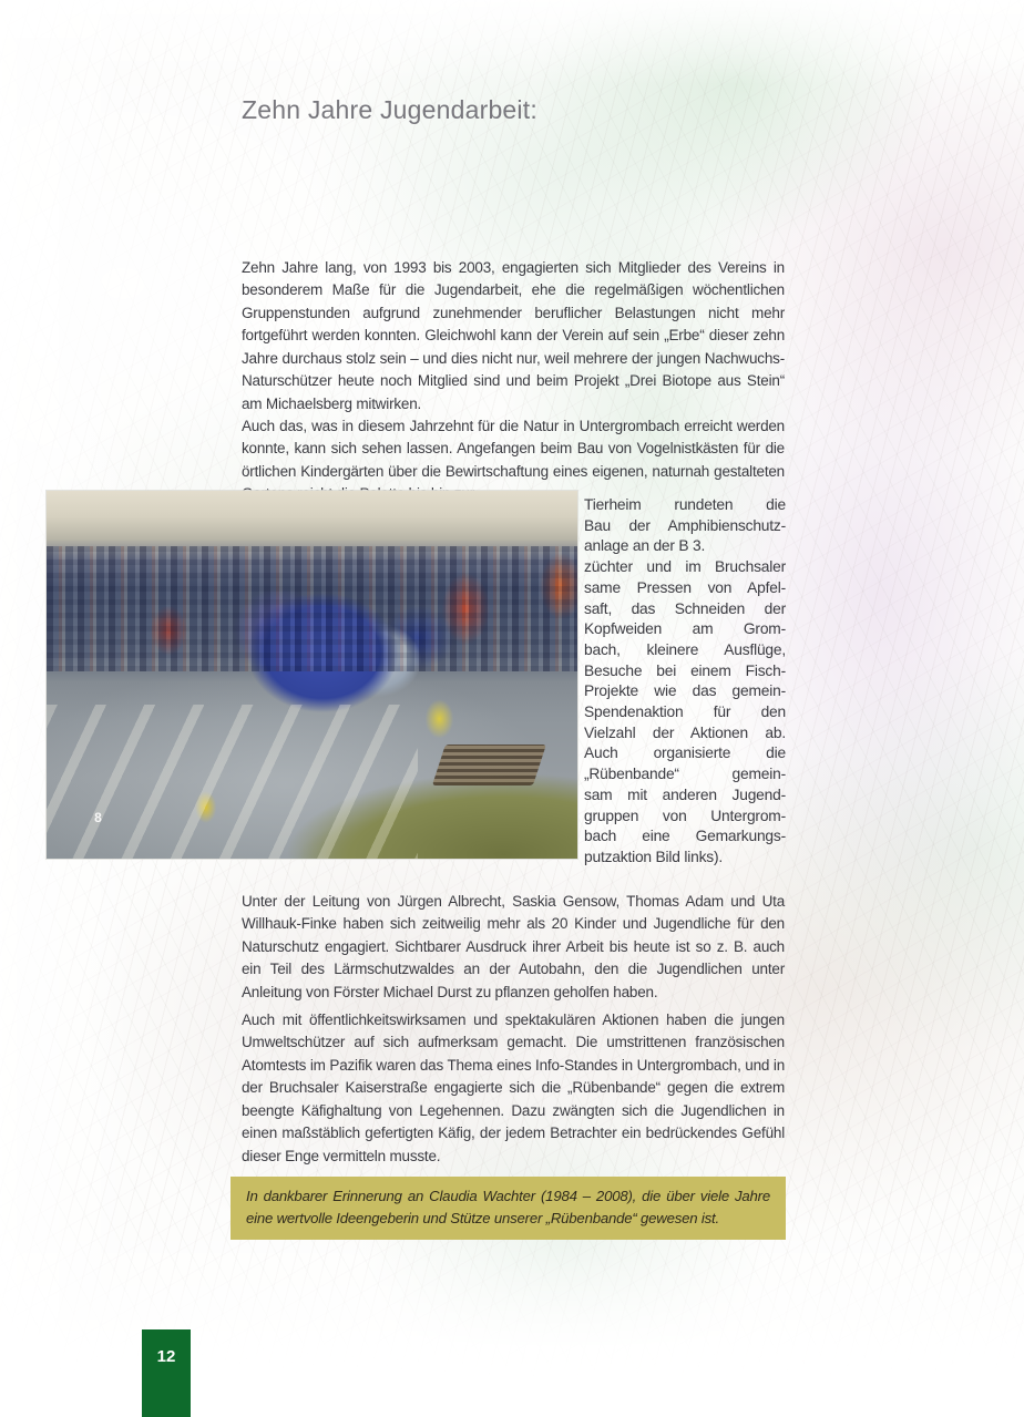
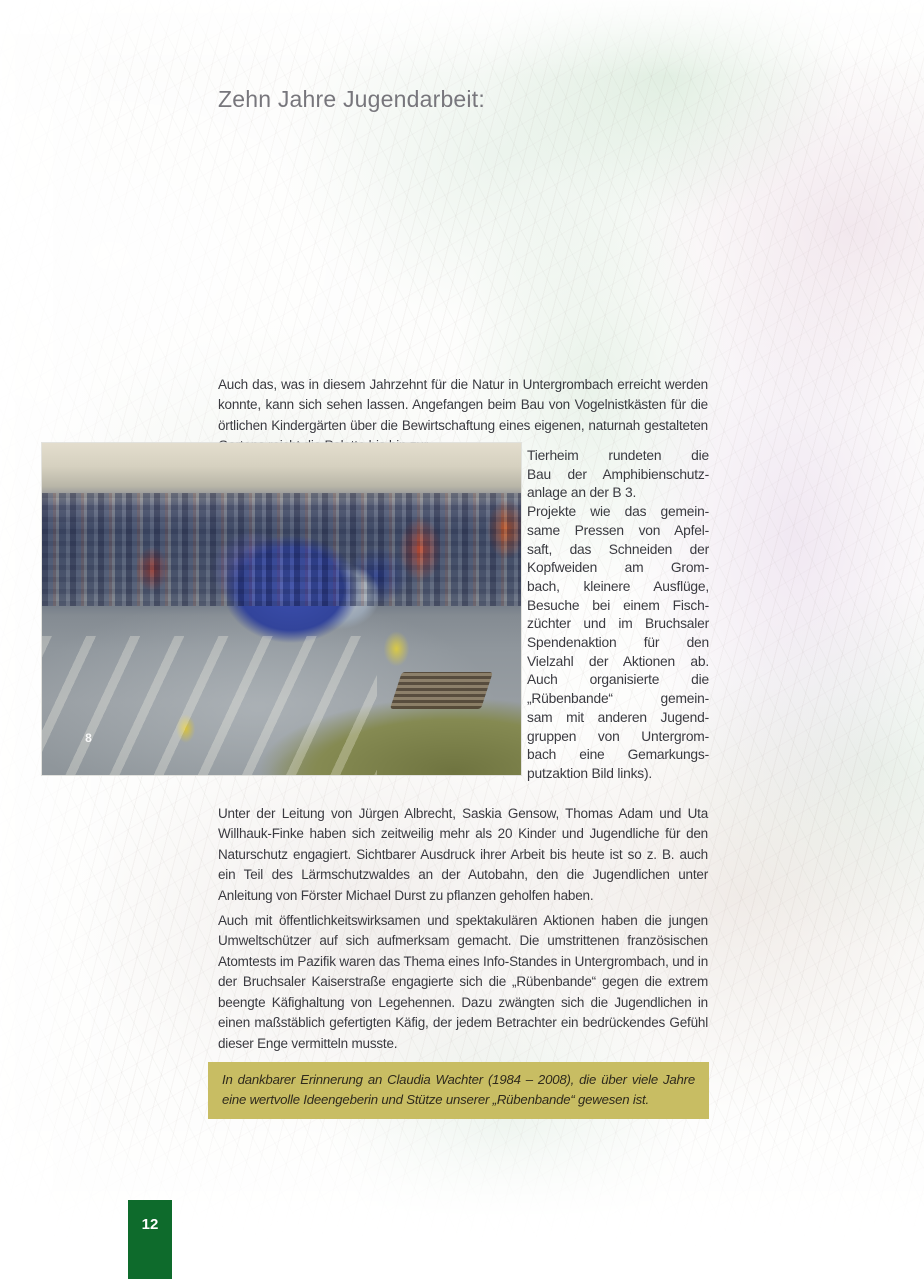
  Zehn Jahre Jugendarbeit:
- Zehn Jahre lang, von 1993 bis 2003, engagierten sich Mitglieder des Vereins in besonderem Maße für die Jugendarbeit, ehe die regelmäßigen wöchentlichen Gruppenstunden aufgrund zunehmender beruflicher Belastungen nicht mehr fortgeführt werden konnten. Gleichwohl kann der Verein auf sein „Erbe“ dieser zehn Jahre durchaus stolz sein – und dies nicht nur, weil mehrere der jungen Nachwuchs-Naturschützer heute noch Mitglied sind und beim Projekt „Drei Biotope aus Stein“ am Michaelsberg mitwirken.
  Auch das, was in diesem Jahrzehnt für die Natur in Untergrombach erreicht werden konnte, kann sich sehen lassen. Angefangen beim Bau von Vogelnistkästen für die örtlichen Kindergärten über die Bewirtschaftung eines eigenen, naturnah gestalteten
  8
  Tierheim rundeten die
  Bau der Amphibienschutz-
  anlage an der B 3.
- züchter und im Bruchsaler
+ Projekte wie das gemein-
  same Pressen von Apfel-
  saft, das Schneiden der
  Kopfweiden am Grom-
  bach, kleinere Ausflüge,
  Besuche bei einem Fisch-
- Projekte wie das gemein-
+ züchter und im Bruchsaler
  Spendenaktion für den
  Vielzahl der Aktionen ab.
  Auch organisierte die
  „Rübenbande“ gemein-
  sam mit anderen Jugend-
  gruppen von Untergrom-
  bach eine Gemarkungs-
  putzaktion Bild links).
  Unter der Leitung von Jürgen Albrecht, Saskia Gensow, Thomas Adam und Uta Willhauk-Finke haben sich zeitweilig mehr als 20 Kinder und Jugendliche für den Naturschutz engagiert. Sichtbarer Ausdruck ihrer Arbeit bis heute ist so z. B. auch ein Teil des Lärmschutzwaldes an der Autobahn, den die Jugendlichen unter Anleitung von Förster Michael Durst zu pflanzen geholfen haben.
  Auch mit öffentlichkeitswirksamen und spektakulären Aktionen haben die jungen Umweltschützer auf sich aufmerksam gemacht. Die umstrittenen französischen Atomtests im Pazifik waren das Thema eines Info-Standes in Untergrombach, und in der Bruchsaler Kaiserstraße engagierte sich die „Rübenbande“ gegen die extrem beengte Käfighaltung von Legehennen. Dazu zwängten sich die Jugendlichen in einen maßstäblich gefertigten Käfig, der jedem Betrachter ein bedrückendes Gefühl dieser Enge vermitteln musste.
  In dankbarer Erinnerung an Claudia Wachter (1984 – 2008), die über viele Jahre eine wertvolle Ideengeberin und Stütze unserer „Rübenbande“ gewesen ist.
  12
